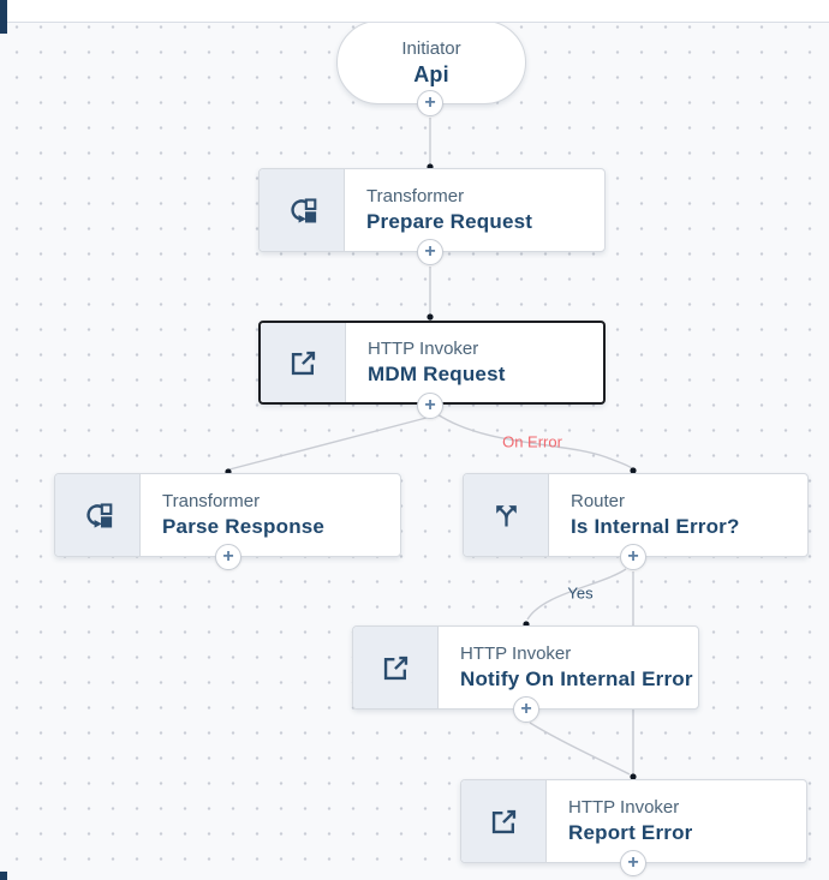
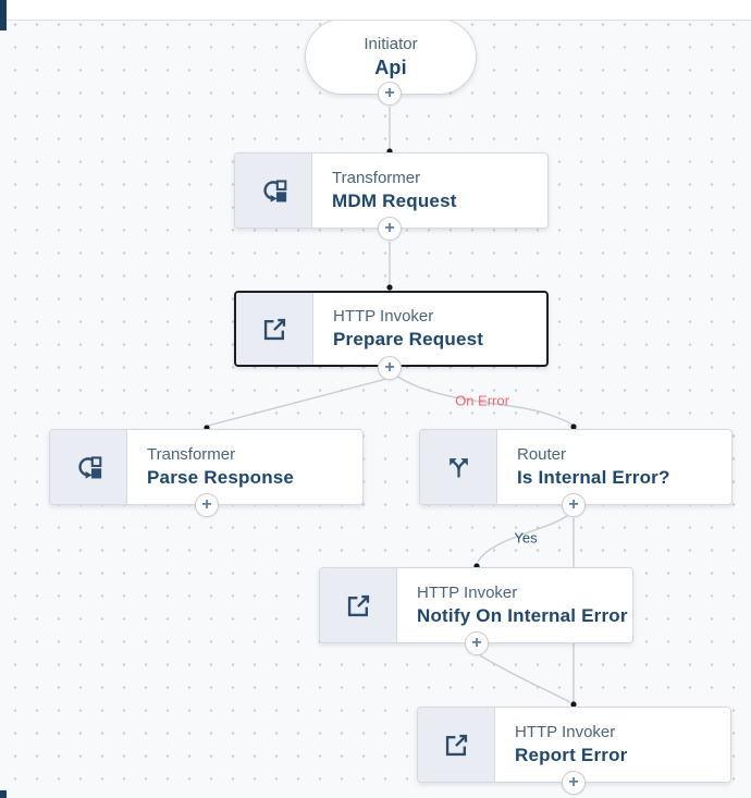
  On Error
  Yes
  Initiator
  Api
  +
  Transformer
- Prepare Request
+ MDM Request
  +
  HTTP Invoker
- MDM Request
+ Prepare Request
  +
  Transformer
  Parse Response
  +
  Router
  Is Internal Error?
  +
  HTTP Invoker
  Notify On Internal Error
  +
  HTTP Invoker
  Report Error
  +
